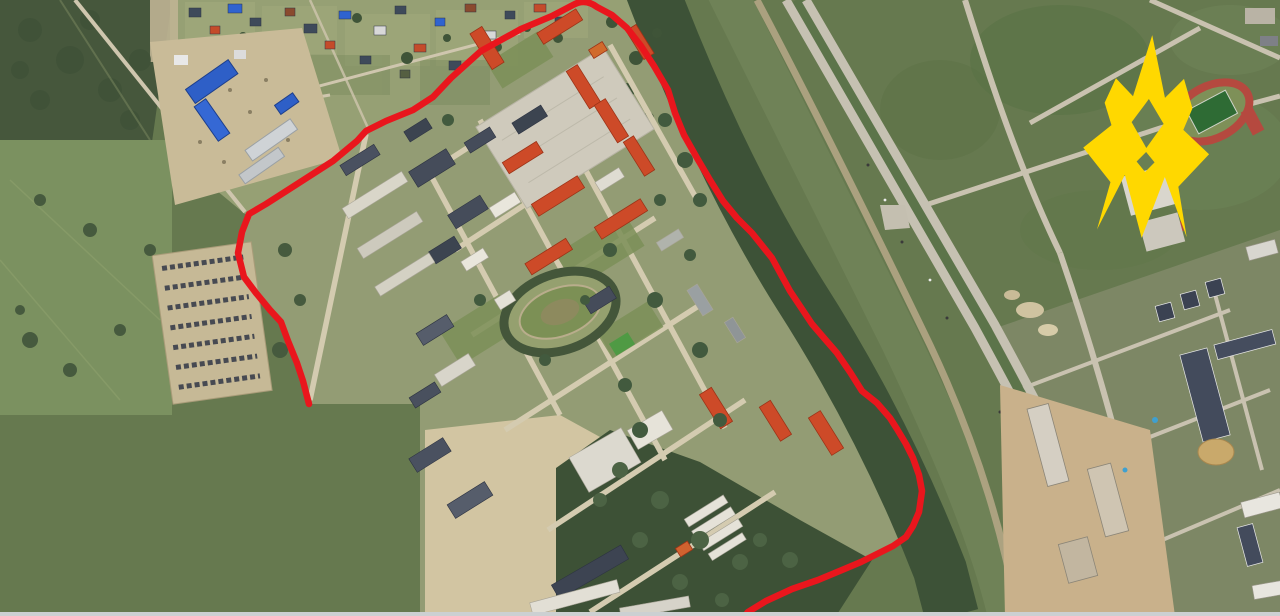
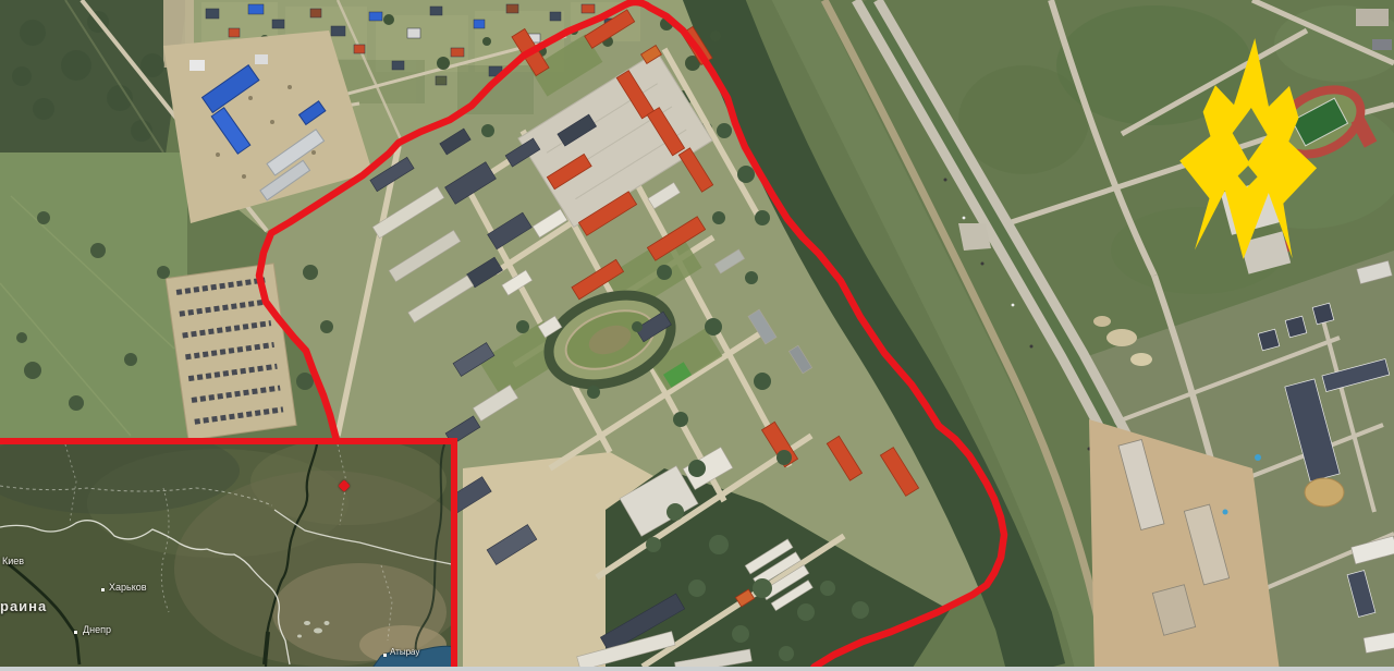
+ Киев
+ Харьков
+ Днепр
+ раина
+ Атырау
